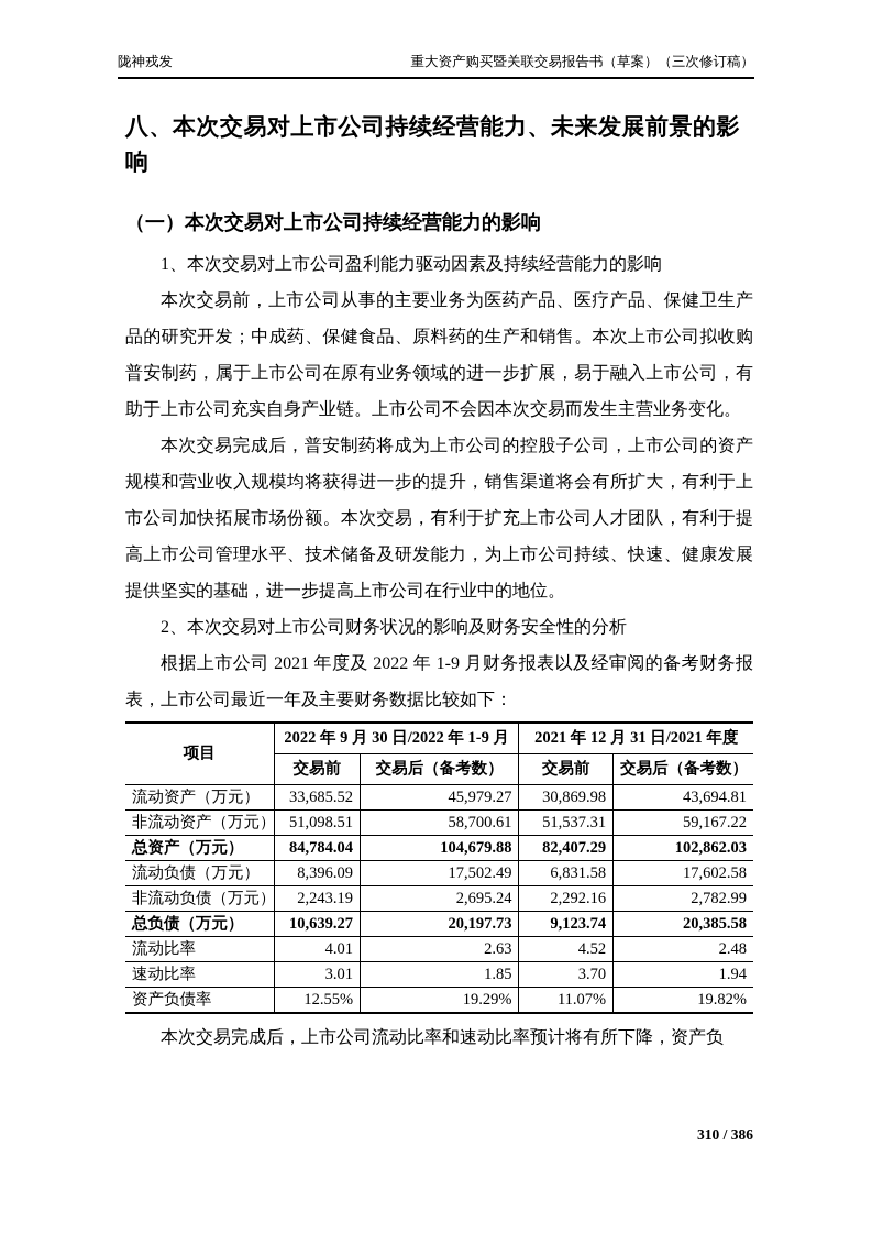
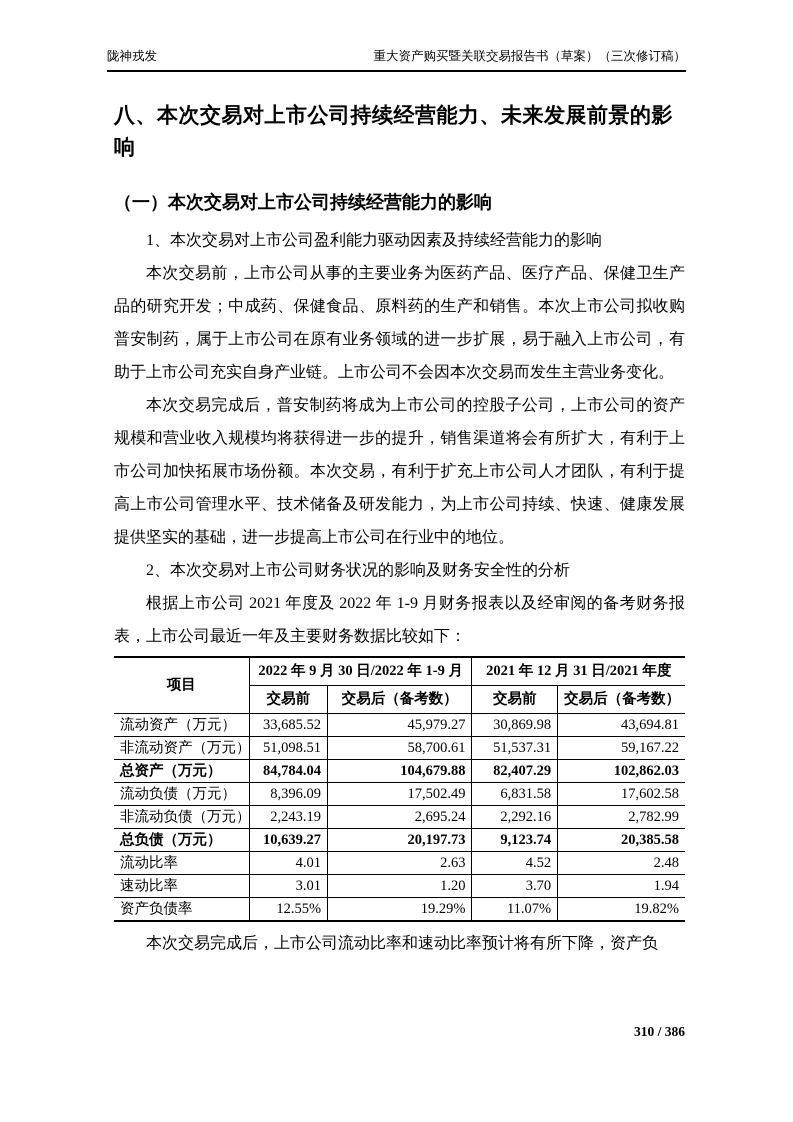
  陇神戎发
  重大资产购买暨关联交易报告书（草案）（三次修订稿）
  八、本次交易对上市公司持续经营能力、未来发展前景的影响
  （一）本次交易对上市公司持续经营能力的影响
  1、本次交易对上市公司盈利能力驱动因素及持续经营能力的影响
  本次交易前，上市公司从事的主要业务为医药产品、医疗产品、保健卫生产品的研究开发；中成药、保健食品、原料药的生产和销售。本次上市公司拟收购普安制药，属于上市公司在原有业务领域的进一步扩展，易于融入上市公司，有助于上市公司充实自身产业链。上市公司不会因本次交易而发生主营业务变化。
  本次交易完成后，普安制药将成为上市公司的控股子公司，上市公司的资产规模和营业收入规模均将获得进一步的提升，销售渠道将会有所扩大，有利于上市公司加快拓展市场份额。本次交易，有利于扩充上市公司人才团队，有利于提高上市公司管理水平、技术储备及研发能力，为上市公司持续、快速、健康发展提供坚实的基础，进一步提高上市公司在行业中的地位。
  2、本次交易对上市公司财务状况的影响及财务安全性的分析
  根据上市公司 2021 年度及 2022 年 1-9 月财务报表以及经审阅的备考财务报表，上市公司最近一年及主要财务数据比较如下：
  项目	2022 年 9 月 30 日/2022 年 1-9 月	2021 年 12 月 31 日/2021 年度
  交易前	交易后（备考数）	交易前	交易后（备考数）
  流动资产（万元）	33,685.52	45,979.27	30,869.98	43,694.81
  非流动资产（万元）	51,098.51	58,700.61	51,537.31	59,167.22
  总资产（万元）	84,784.04	104,679.88	82,407.29	102,862.03
  流动负债（万元）	8,396.09	17,502.49	6,831.58	17,602.58
  非流动负债（万元）	2,243.19	2,695.24	2,292.16	2,782.99
  总负债（万元）	10,639.27	20,197.73	9,123.74	20,385.58
  流动比率	4.01	2.63	4.52	2.48
- 速动比率	3.01	1.85	3.70	1.94
+ 速动比率	3.01	1.20	3.70	1.94
  资产负债率	12.55%	19.29%	11.07%	19.82%
  本次交易完成后，上市公司流动比率和速动比率预计将有所下降，资产负
  310 / 386
